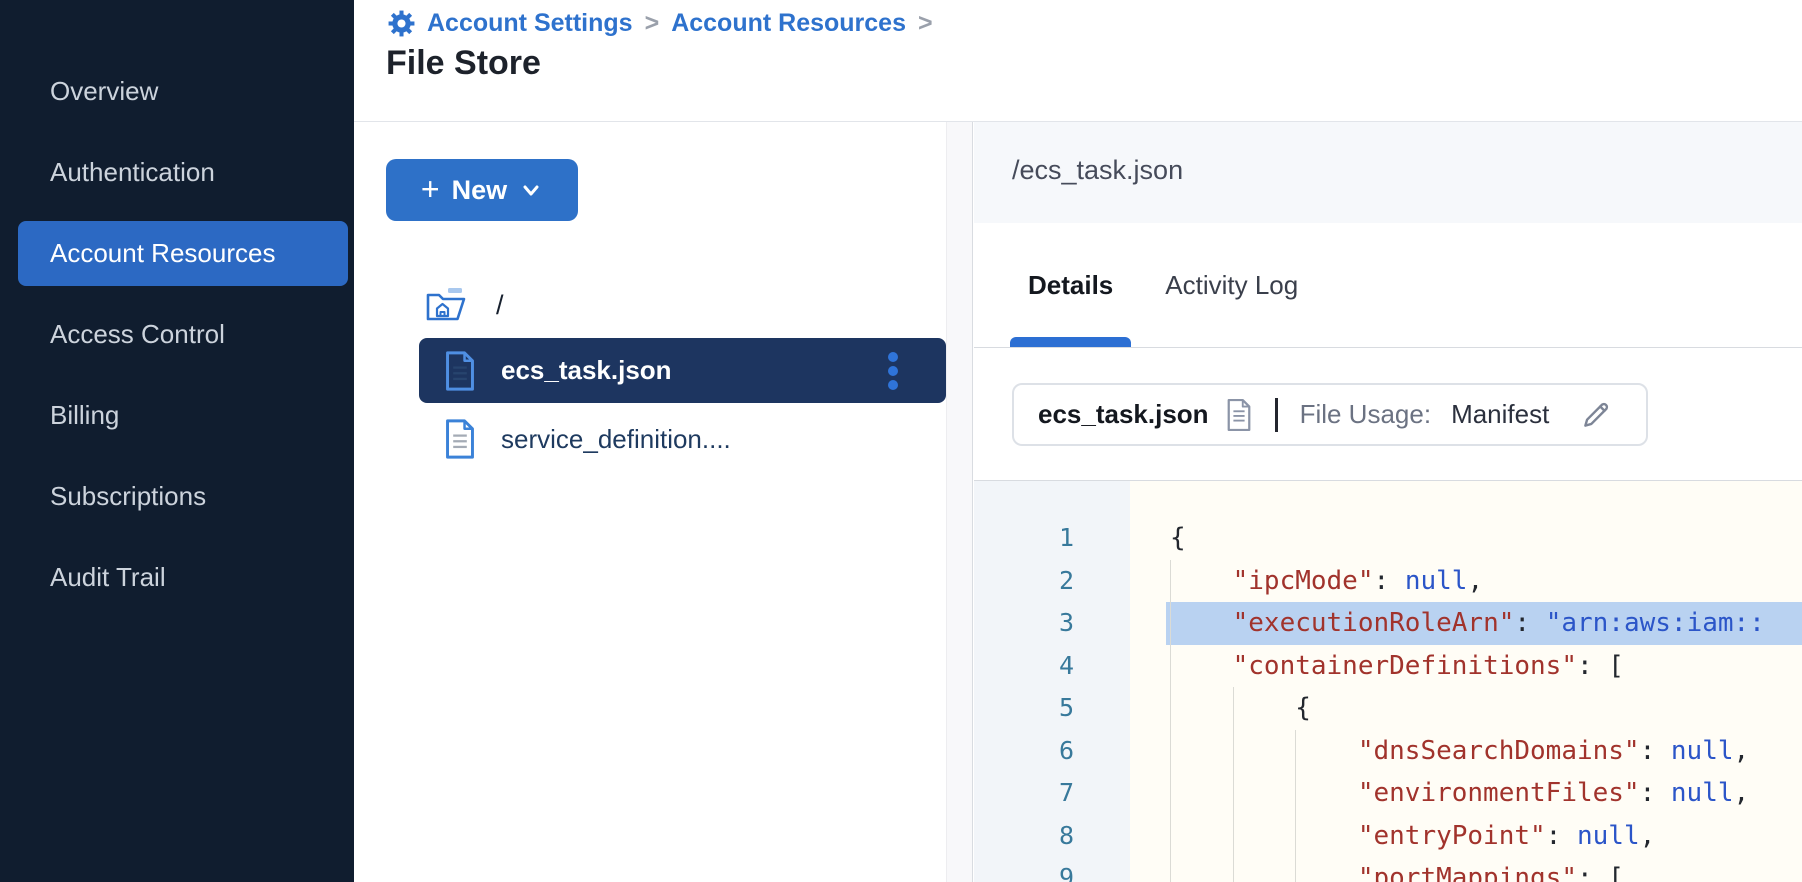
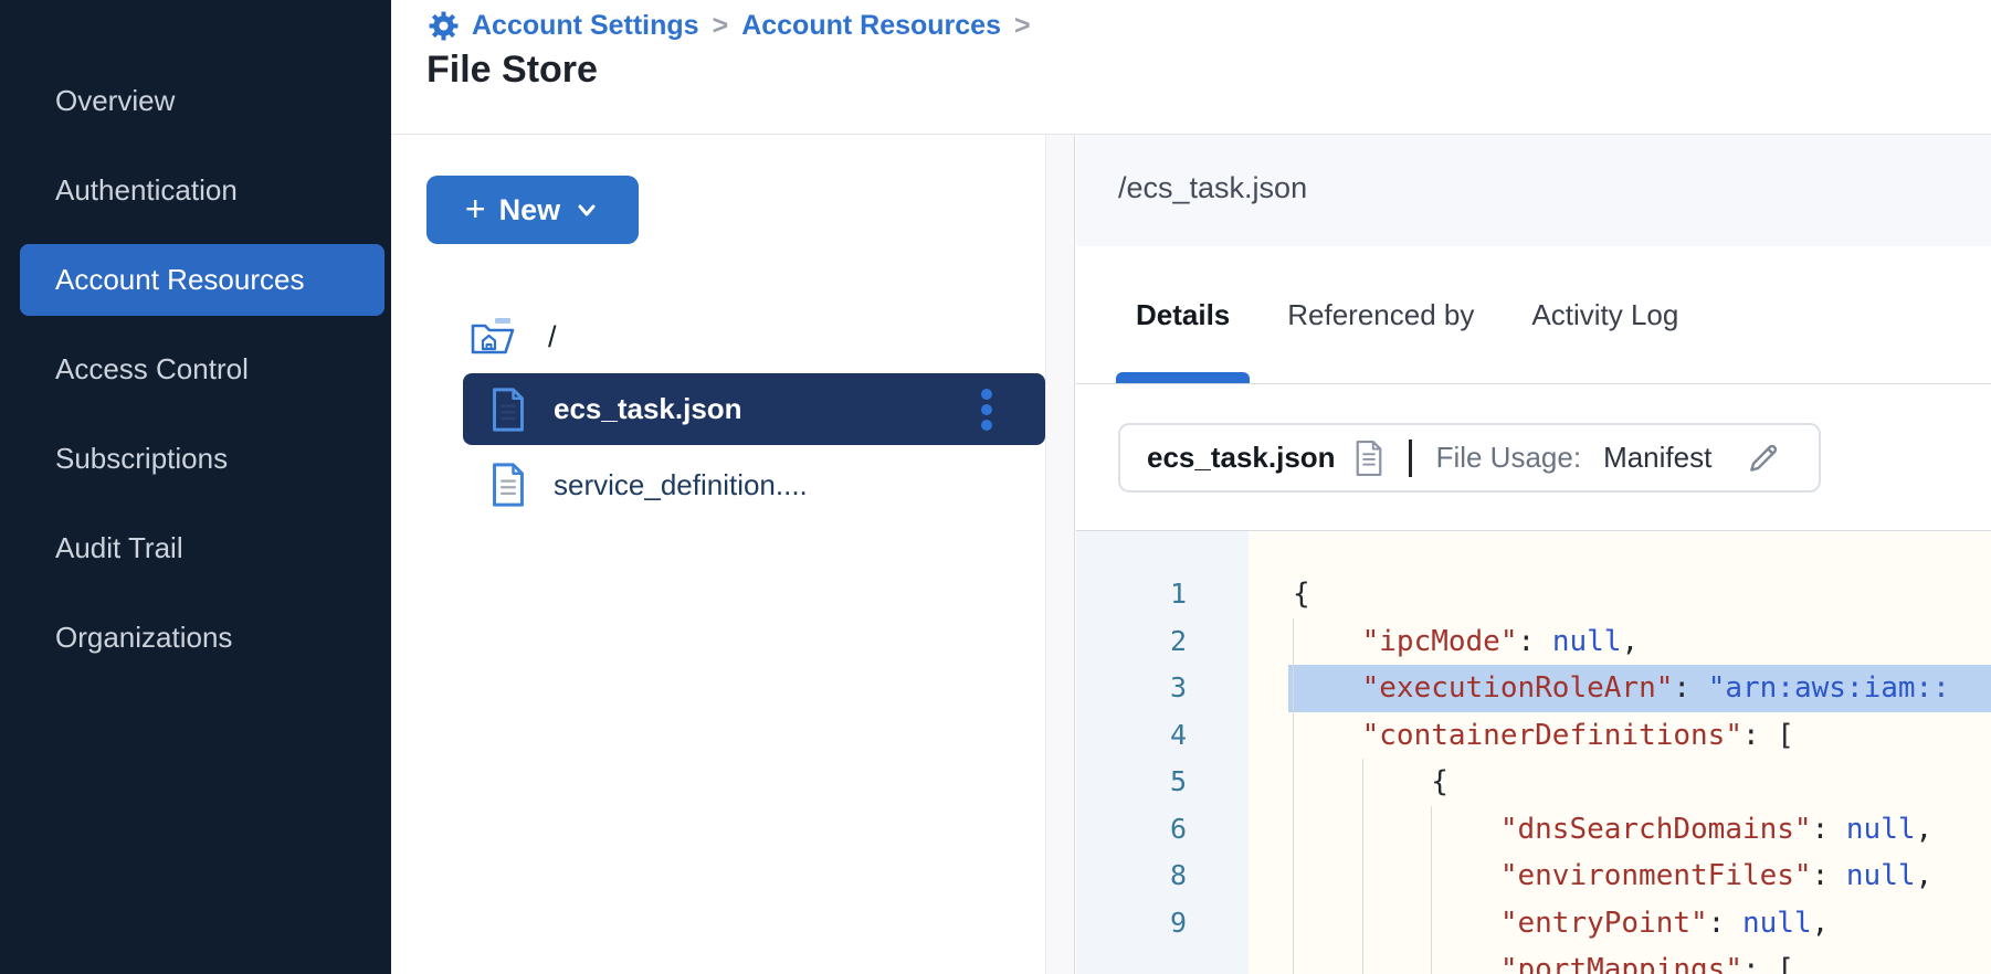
  Overview
  Authentication
  Account Resources
  Access Control
- Billing
  Subscriptions
  Audit Trail
+ Organizations
  Account Settings
  >
  Account Resources
  >
  File Store
  +
  New
  /
  ecs_task.json
  service_definition....
  /ecs_task.json
  Details
+ Referenced by
  Activity Log
  ecs_task.json
  File Usage:
  Manifest
  1
  2
  3
  4
  5
  6
- 7
  8
  9
  {
  "ipcMode": null,
  "executionRoleArn": "arn:aws:iam::
  "containerDefinitions": [
  {
  "dnsSearchDomains": null,
  "environmentFiles": null,
  "entryPoint": null,
  "portMappings": [
